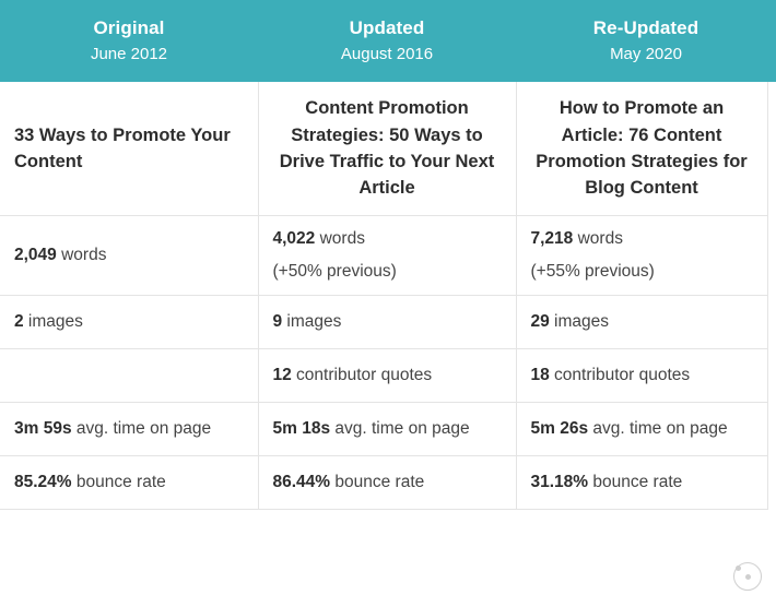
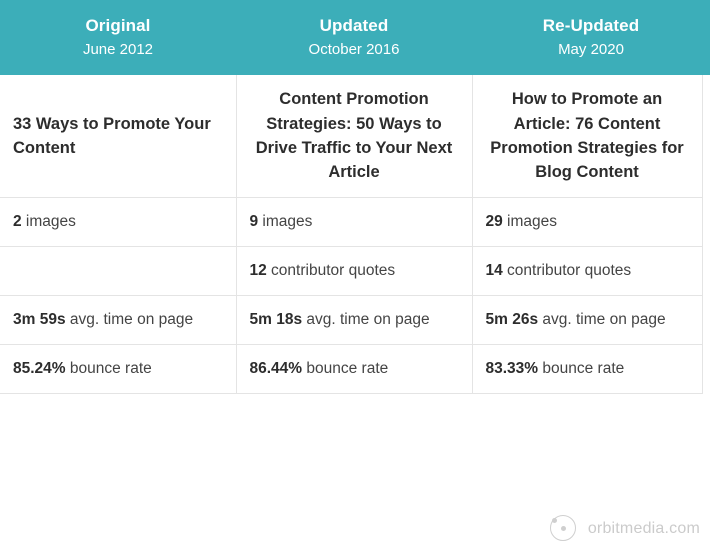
  Original
  June 2012
  Updated
- August 2016
+ October 2016
  Re-Updated
  May 2020
  33 Ways to Promote Your Content	Content Promotion Strategies: 50 Ways to Drive Traffic to Your Next Article	How to Promote an Article: 76 Content Promotion Strategies for Blog Content
- 2,049 words	4,022 words (+50% previous)	7,218 words (+55% previous)
  2 images	9 images	29 images
- 	12 contributor quotes	18 contributor quotes
+ 	12 contributor quotes	14 contributor quotes
  3m 59s avg. time on page	5m 18s avg. time on page	5m 26s avg. time on page
- 85.24% bounce rate	86.44% bounce rate	31.18% bounce rate
+ 85.24% bounce rate	86.44% bounce rate	83.33% bounce rate
+ orbitmedia.com
